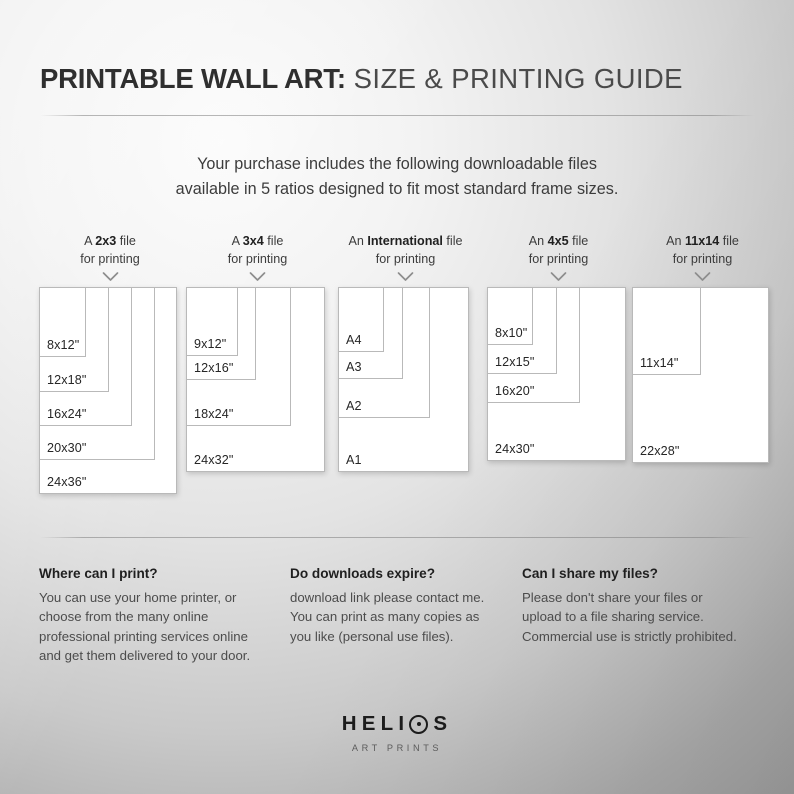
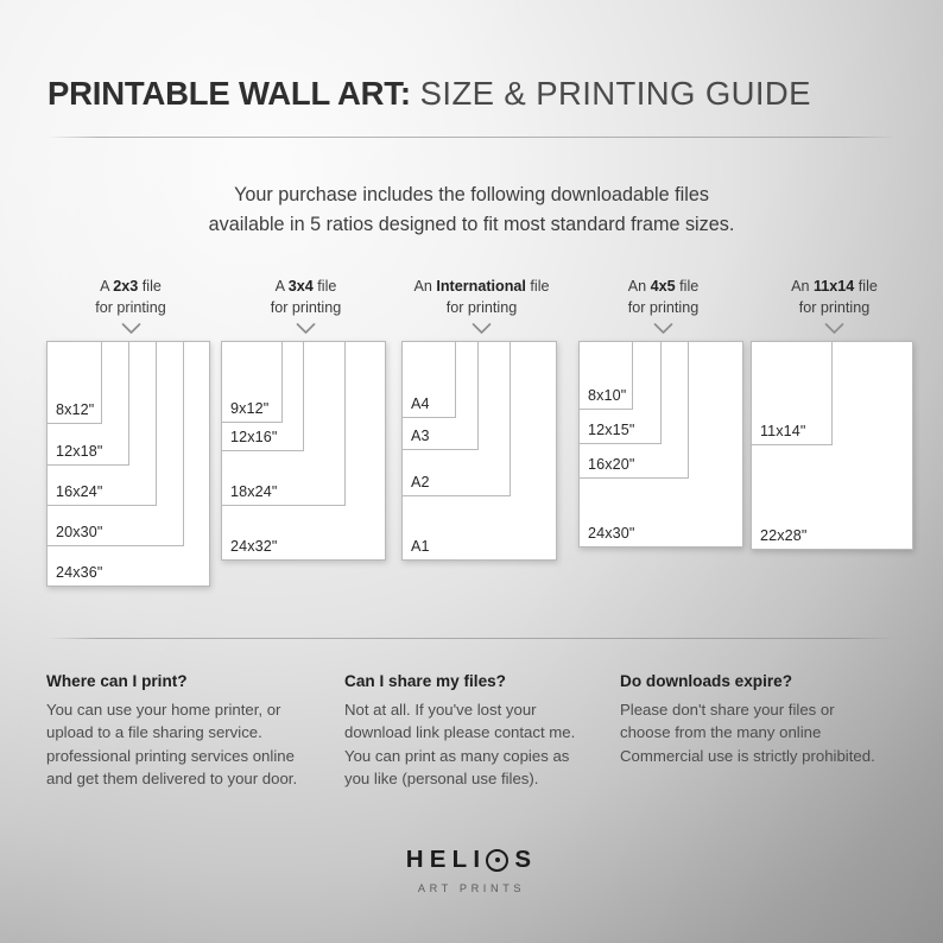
  PRINTABLE WALL ART: SIZE & PRINTING GUIDE
  Your purchase includes the following downloadable files
  available in 5 ratios designed to fit most standard frame sizes.
  A 2x3 file
  for printing
  24x36"
  20x30"
  16x24"
  12x18"
  8x12"
  A 3x4 file
  for printing
  24x32"
  18x24"
  12x16"
  9x12"
  An International file
  for printing
  A1
  A2
  A3
  A4
  An 4x5 file
  for printing
  24x30"
  16x20"
  12x15"
  8x10"
  An 11x14 file
  for printing
  22x28"
  11x14"
  Where can I print?
  You can use your home printer, or
- choose from the many online
+ upload to a file sharing service.
  professional printing services online
  and get them delivered to your door.
- Do downloads expire?
+ Can I share my files?
+ Not at all. If you've lost your
  download link please contact me.
  You can print as many copies as
  you like (personal use files).
- Can I share my files?
+ Do downloads expire?
  Please don't share your files or
- upload to a file sharing service.
+ choose from the many online
  Commercial use is strictly prohibited.
  HELI
  S
  ART PRINTS
